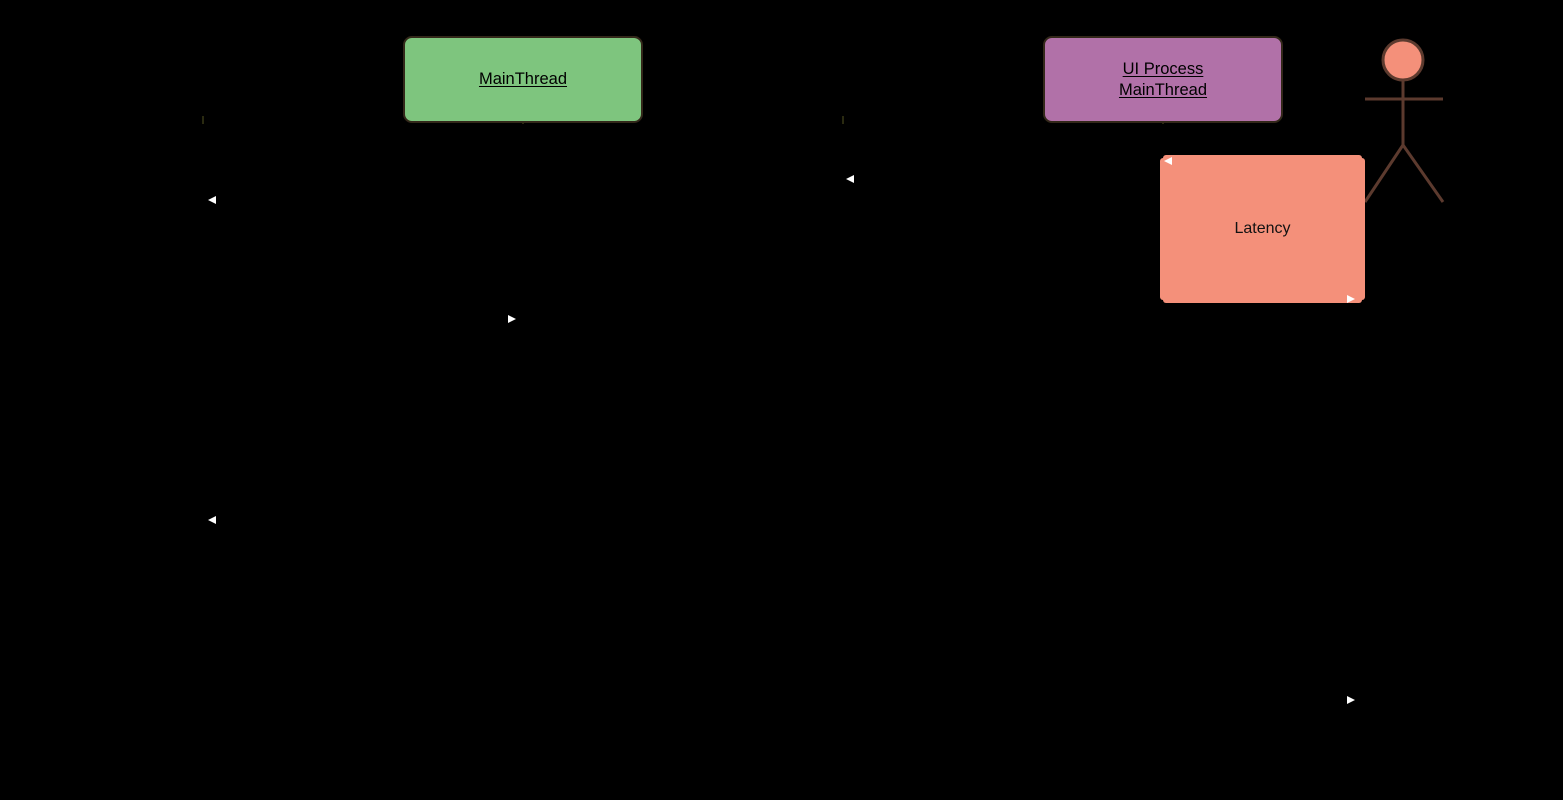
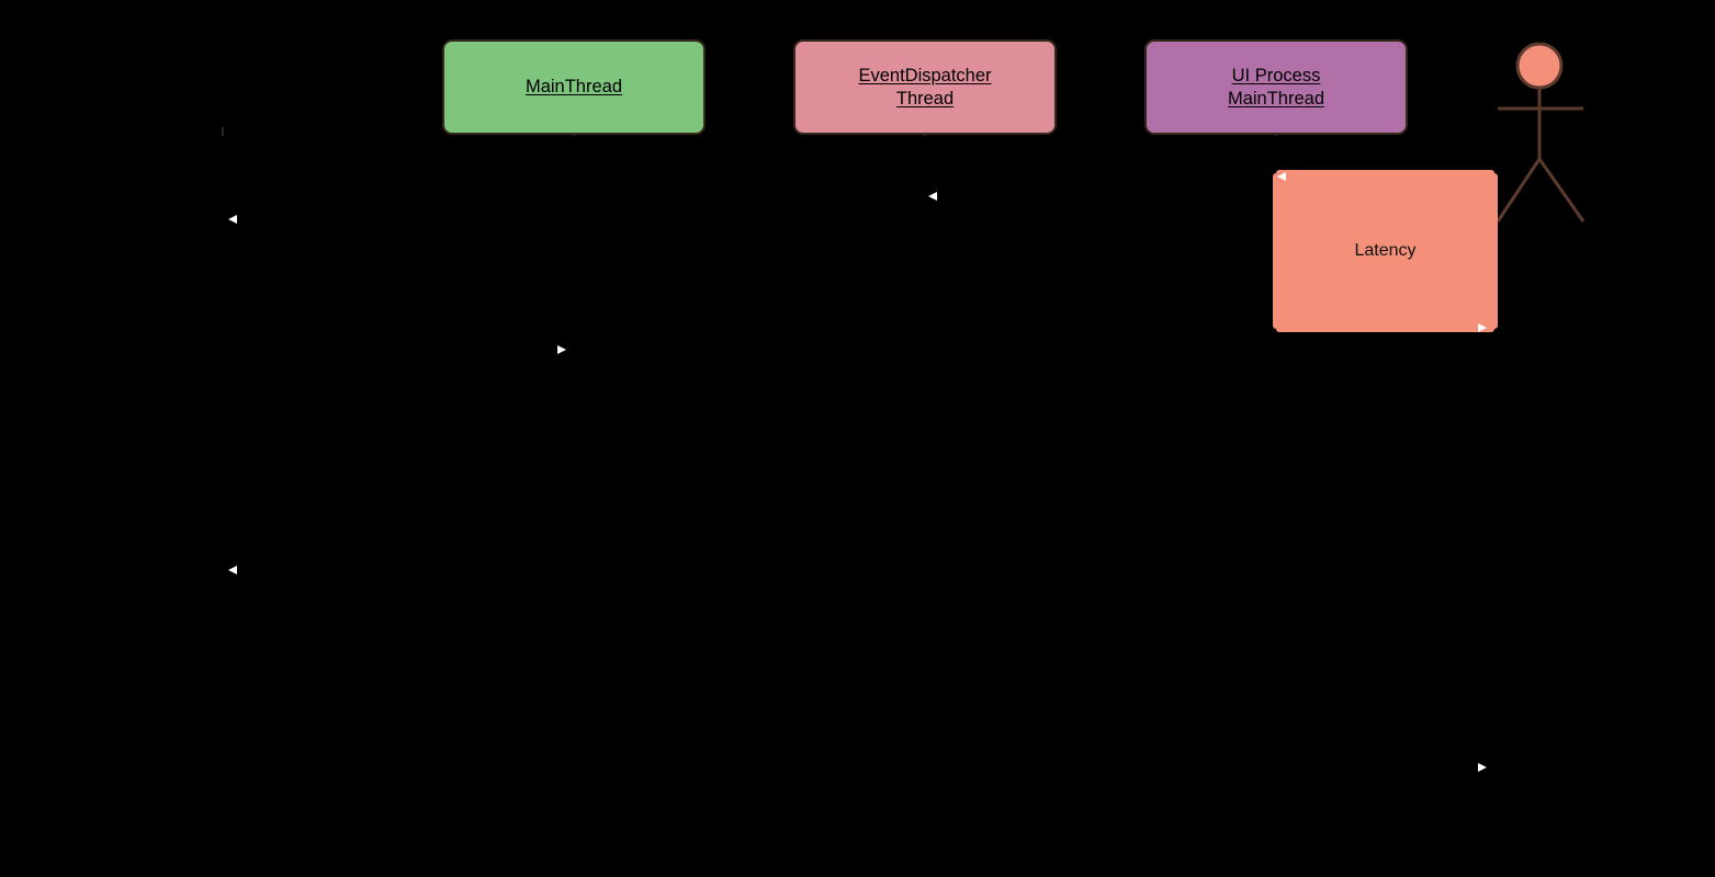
  MainThread
+ EventDispatcher
+ Thread
  UI Process
  MainThread
  Latency
